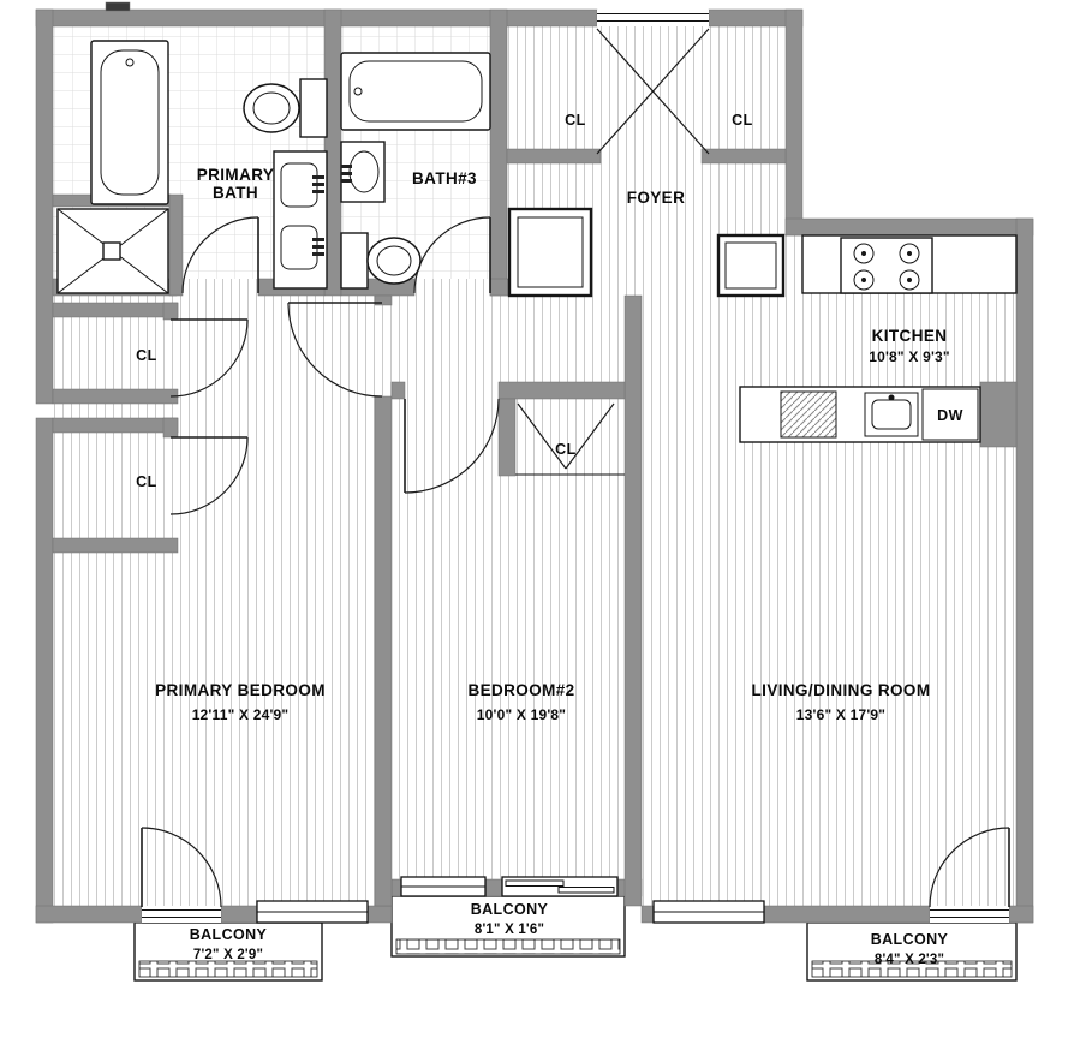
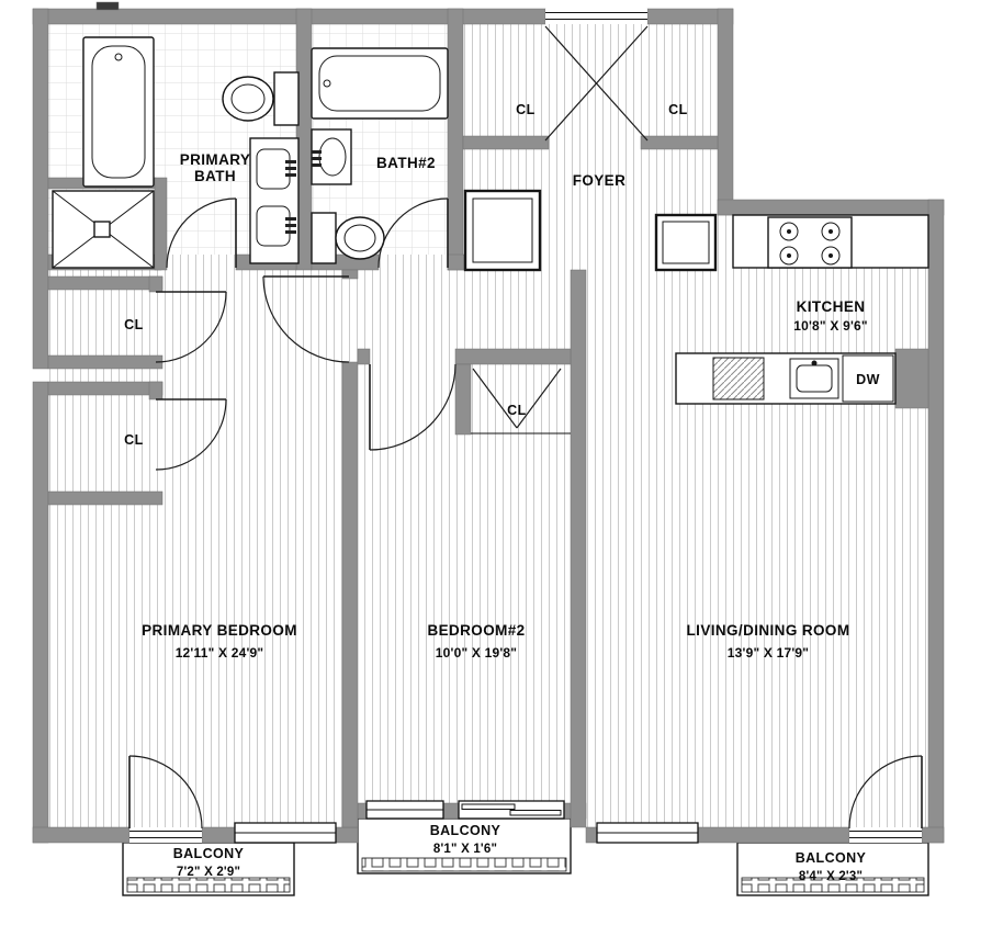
  PRIMARY
  BATH
- BATH#3
+ BATH#2
  FOYER
  CL
  CL
  KITCHEN
- 10'8" X 9'3"
+ 10'8" X 9'6"
  DW
  CL
  CL
  CL
  PRIMARY BEDROOM
  12'11" X 24'9"
  BEDROOM#2
  10'0" X 19'8"
  LIVING/DINING ROOM
- 13'6" X 17'9"
+ 13'9" X 17'9"
  BALCONY
  7'2" X 2'9"
  BALCONY
  8'1" X 1'6"
  BALCONY
  8'4" X 2'3"
